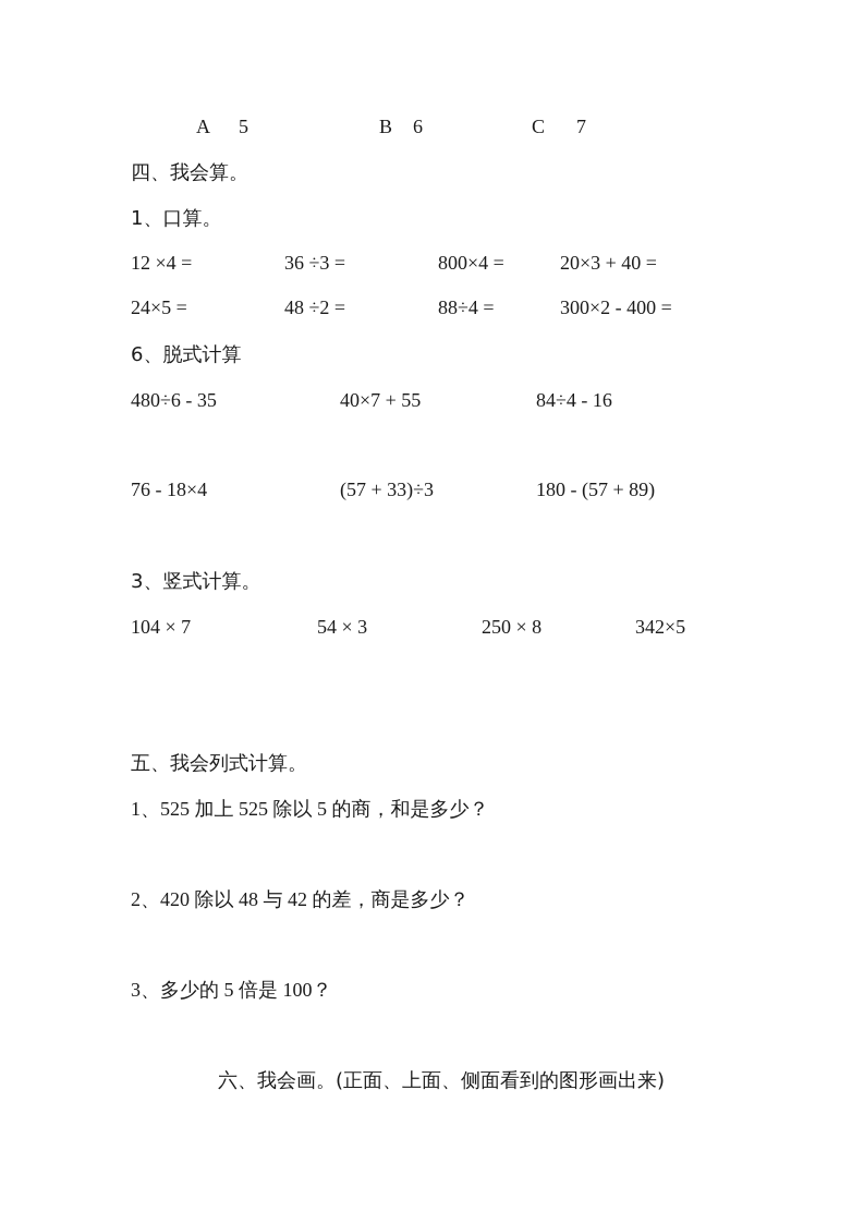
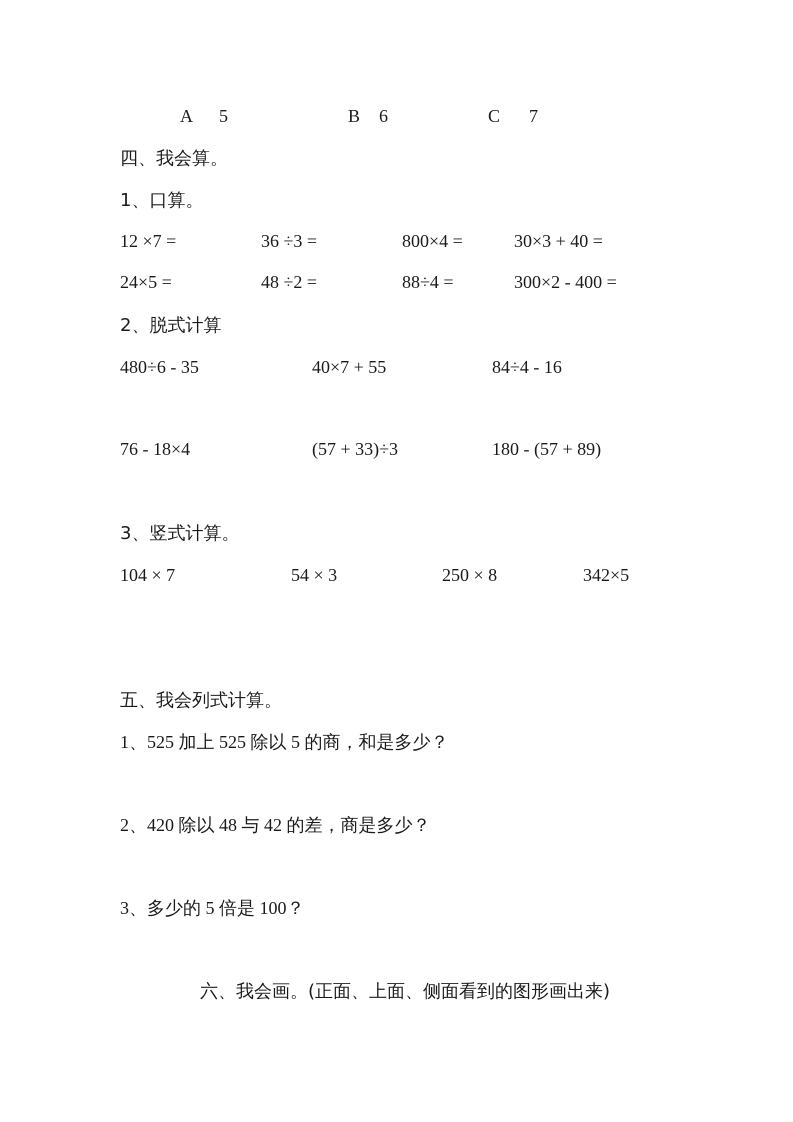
  A
  5
  B
  6
  C
  7
  四、我会算。
  1、口算。
- 12 ×4 =
+ 12 ×7 =
  36 ÷3 =
  800×4 =
- 20×3 + 40 =
+ 30×3 + 40 =
  24×5 =
  48 ÷2 =
  88÷4 =
  300×2 - 400 =
- 6、脱式计算
+ 2、脱式计算
  480÷6 - 35
  40×7 + 55
  84÷4 - 16
  76 - 18×4
  (57 + 33)÷3
  180 - (57 + 89)
  3、竖式计算。
  104 × 7
  54 × 3
  250 × 8
  342×5
  五、我会列式计算。
  1、525 加上 525 除以 5 的商，和是多少？
  2、420 除以 48 与 42 的差，商是多少？
  3、多少的 5 倍是 100？
  六、我会画。(正面、上面、侧面看到的图形画出来)
